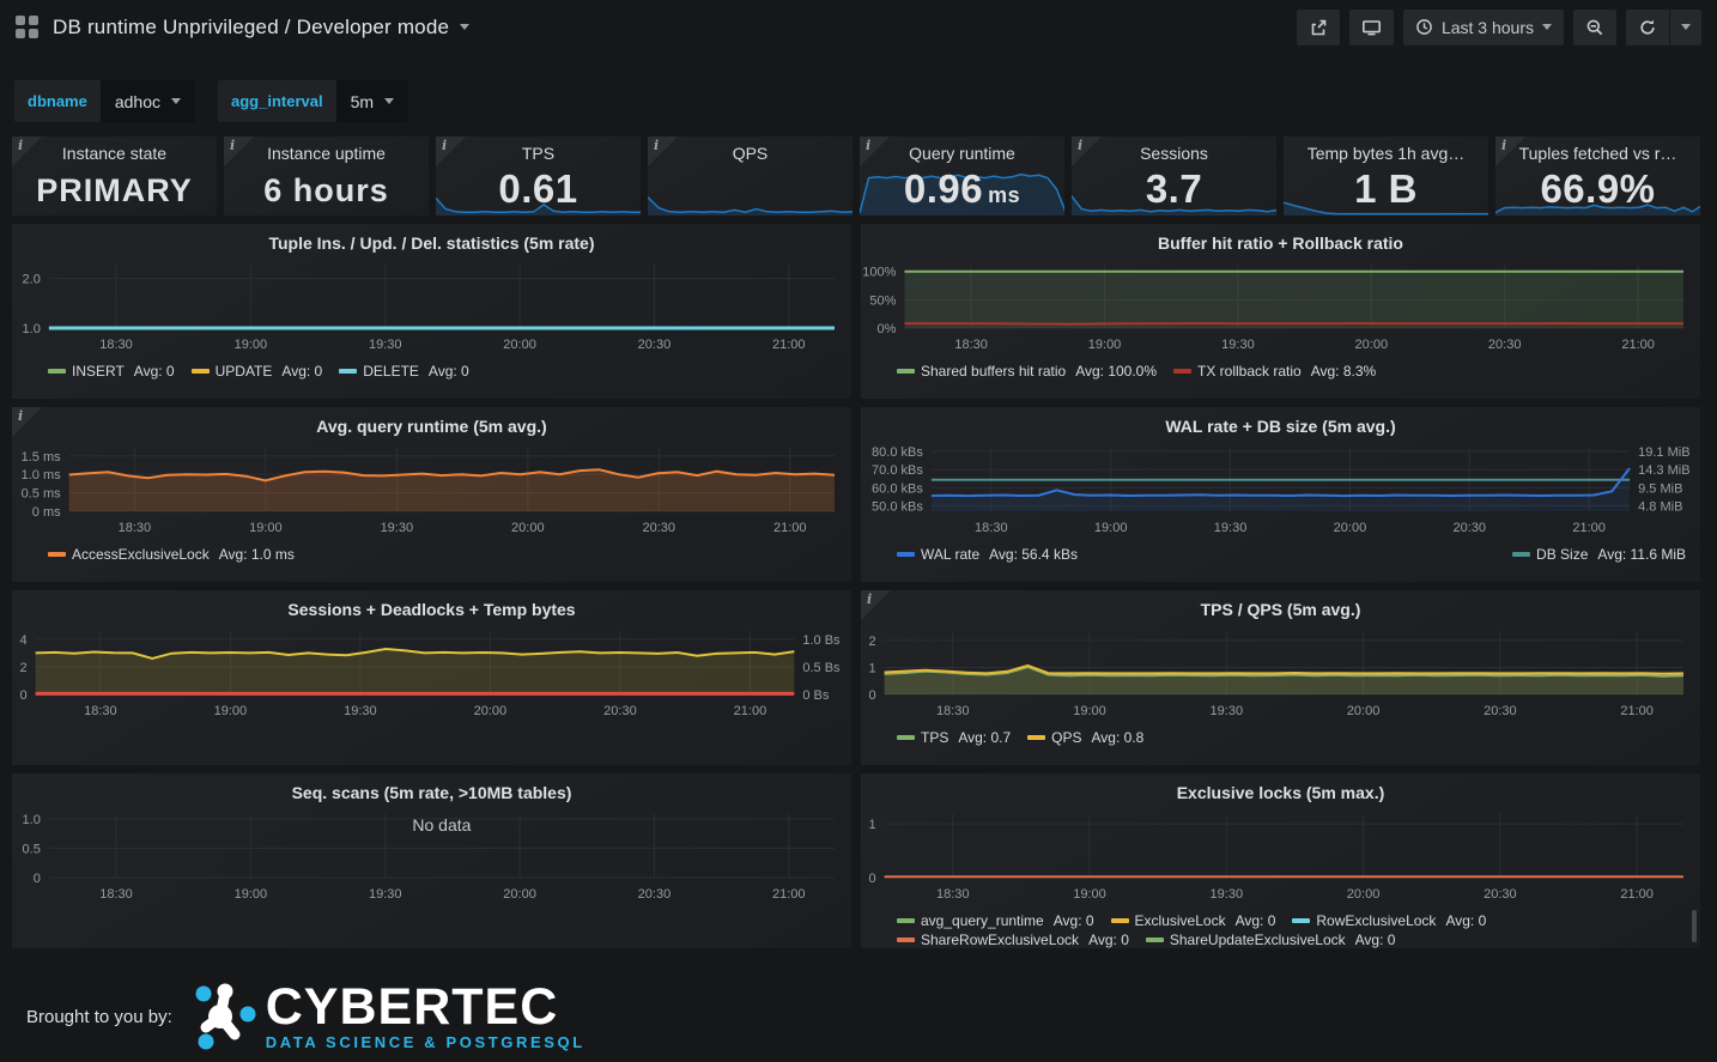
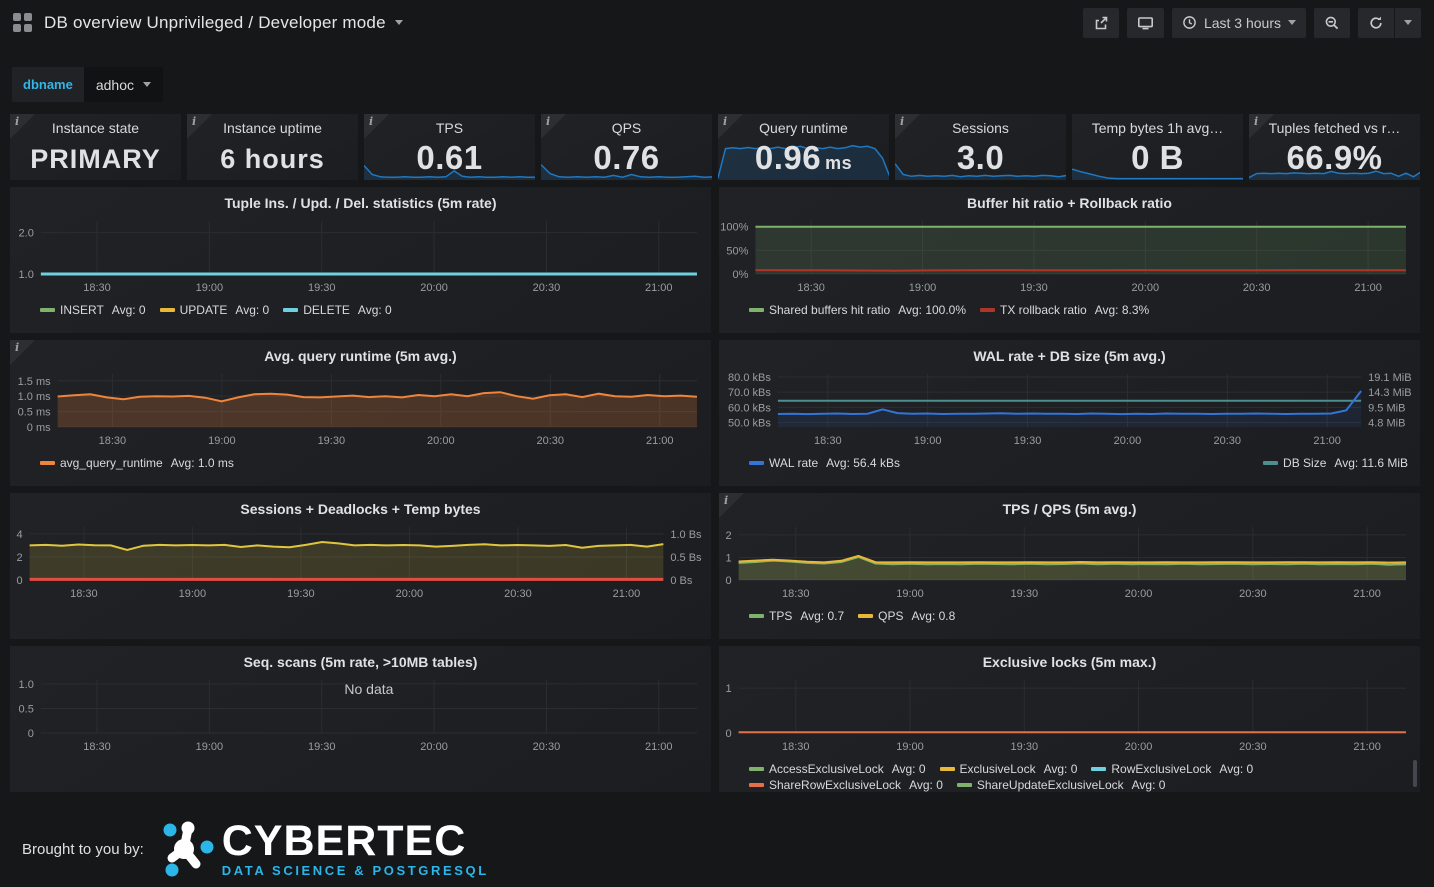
- DB runtime Unprivileged / Developer mode
+ DB overview Unprivileged / Developer mode
  Last 3 hours
  dbname
  adhoc
- agg_interval
- 5m
  i
  Instance state
  PRIMARY
  i
  Instance uptime
  6 hours
  i
  TPS
  0.61
  i
  QPS
+ 0.76
  i
  Query runtime
  0.96 ms
  i
  Sessions
- 3.7
+ 3.0
  Temp bytes 1h avg…
- 1 B
+ 0 B
  i
  Tuples fetched vs r…
  66.9%
  Tuple Ins. / Upd. / Del. statistics (5m rate)
  1.0
  2.0
  18:30
  19:00
  19:30
  20:00
  20:30
  21:00
  INSERT
  Avg: 0
  UPDATE
  Avg: 0
  DELETE
  Avg: 0
  Buffer hit ratio + Rollback ratio
  0%
  50%
  100%
  18:30
  19:00
  19:30
  20:00
  20:30
  21:00
  Shared buffers hit ratio
  Avg: 100.0%
  TX rollback ratio
  Avg: 8.3%
  i
  Avg. query runtime (5m avg.)
  0 ms
  0.5 ms
  1.0 ms
  1.5 ms
  18:30
  19:00
  19:30
  20:00
  20:30
  21:00
- AccessExclusiveLock
+ avg_query_runtime
  Avg: 1.0 ms
  WAL rate + DB size (5m avg.)
  50.0 kBs
  60.0 kBs
  70.0 kBs
  80.0 kBs
  4.8 MiB
  9.5 MiB
  14.3 MiB
  19.1 MiB
  18:30
  19:00
  19:30
  20:00
  20:30
  21:00
  WAL rate
  Avg: 56.4 kBs
  DB Size
  Avg: 11.6 MiB
  Sessions + Deadlocks + Temp bytes
  0
  2
  4
  0 Bs
  0.5 Bs
  1.0 Bs
  18:30
  19:00
  19:30
  20:00
  20:30
  21:00
  i
  TPS / QPS (5m avg.)
  0
  1
  2
  18:30
  19:00
  19:30
  20:00
  20:30
  21:00
  TPS
  Avg: 0.7
  QPS
  Avg: 0.8
  Seq. scans (5m rate, >10MB tables)
  0
  0.5
  1.0
  18:30
  19:00
  19:30
  20:00
  20:30
  21:00
  No data
  Exclusive locks (5m max.)
  0
  1
  18:30
  19:00
  19:30
  20:00
  20:30
  21:00
- avg_query_runtime
+ AccessExclusiveLock
  Avg: 0
  ExclusiveLock
  Avg: 0
  RowExclusiveLock
  Avg: 0
  ShareRowExclusiveLock
  Avg: 0
  ShareUpdateExclusiveLock
  Avg: 0
  Brought to you by:
  CYBERTEC
  DATA SCIENCE & POSTGRESQL
